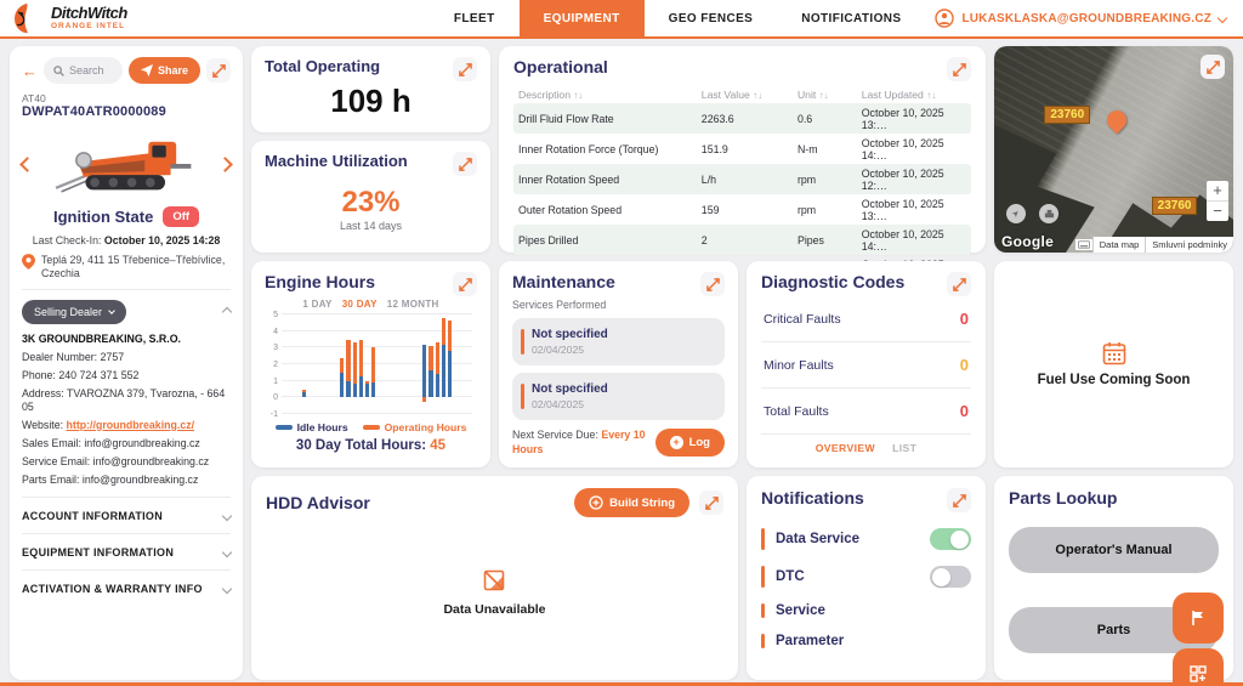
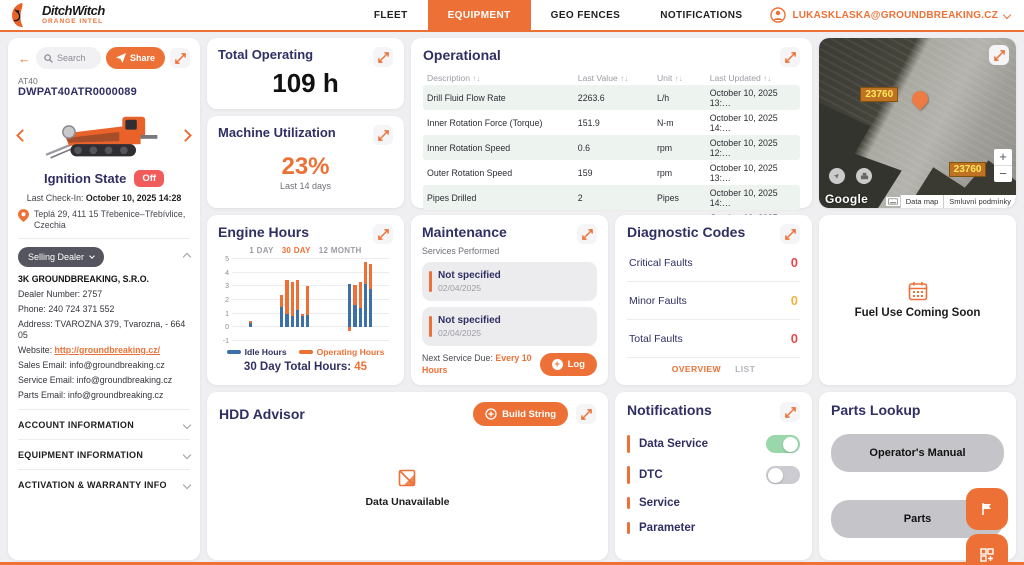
  DitchWitch
  FLEET
  EQUIPMENT
  GEO FENCES
  NOTIFICATIONS
  LUKASKLASKA@GROUNDBREAKING.CZ
  ←
  Search
  Share
  AT40
  DWPAT40ATR0000089
  Ignition State
  Off
  Last Check-In: October 10, 2025 14:28
  Teplá 29, 411 15 Třebenice–Třebívlice, Czechia
  Selling Dealer
  3K GROUNDBREAKING, S.R.O.
  Dealer Number: 2757
  Phone: 240 724 371 552
  Address: TVAROZNA 379, Tvarozna, - 664 05
  Website: http://groundbreaking.cz/
  Sales Email: info@groundbreaking.cz
  Service Email: info@groundbreaking.cz
  Parts Email: info@groundbreaking.cz
  ACCOUNT INFORMATION
  EQUIPMENT INFORMATION
  ACTIVATION & WARRANTY INFO
  Total Operating
  109 h
  Machine Utilization
  23%
  Last 14 days
  Operational
  Description ↑↓	Last Value ↑↓	Unit ↑↓	Last Updated ↑↓
- Drill Fluid Flow Rate	2263.6	0.6	October 10, 2025 13:…
+ Drill Fluid Flow Rate	2263.6	L/h	October 10, 2025 13:…
  Inner Rotation Force (Torque)	151.9	N-m	October 10, 2025 14:…
- Inner Rotation Speed	L/h	rpm	October 10, 2025 12:…
+ Inner Rotation Speed	0.6	rpm	October 10, 2025 12:…
  Outer Rotation Speed	159	rpm	October 10, 2025 13:…
  Pipes Drilled	2	Pipes	October 10, 2025 14:…
  23760
  23760
  +
  −
  Google
  Data map
  Smluvní podmínky
  Engine Hours
  1 DAY
  30 DAY
  12 MONTH
  Idle Hours
  Operating Hours
  30 Day Total Hours: 45
  Maintenance
  Services Performed
  Not specified
  02/04/2025
  Not specified
  02/04/2025
  Next Service Due: Every 10 Hours
  +
  Log
  Diagnostic Codes
  Critical Faults
  0
  Minor Faults
  0
  Total Faults
  0
  OVERVIEW
  LIST
  Fuel Use Coming Soon
  HDD Advisor
  Build String
  Data Unavailable
  Notifications
  Data Service
  DTC
  Service
  Parameter
  Parts Lookup
  Operator's Manual
  Parts
